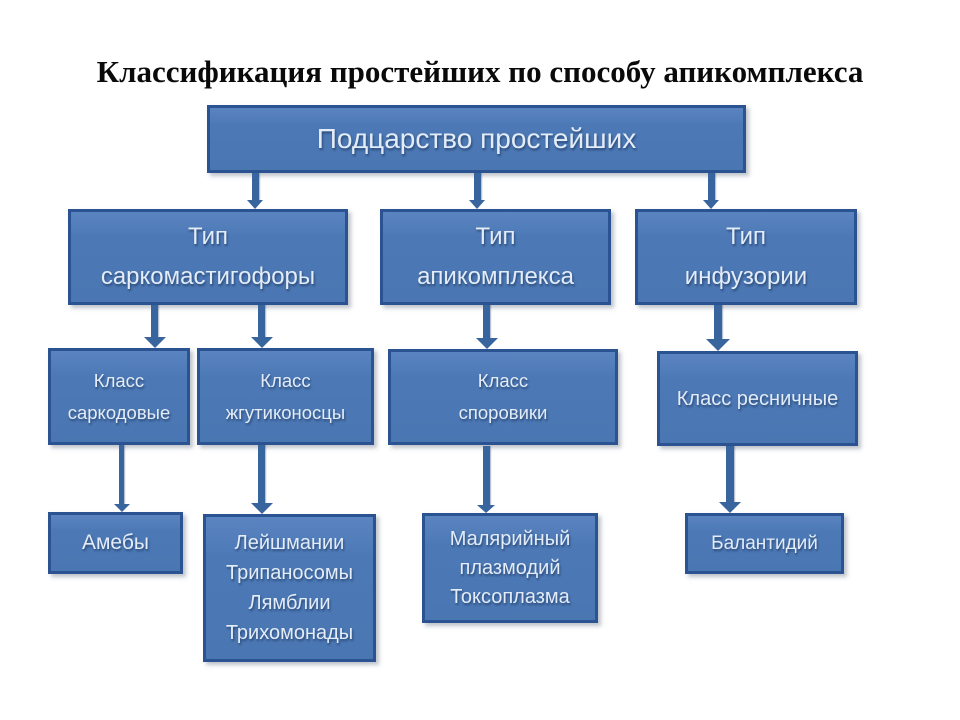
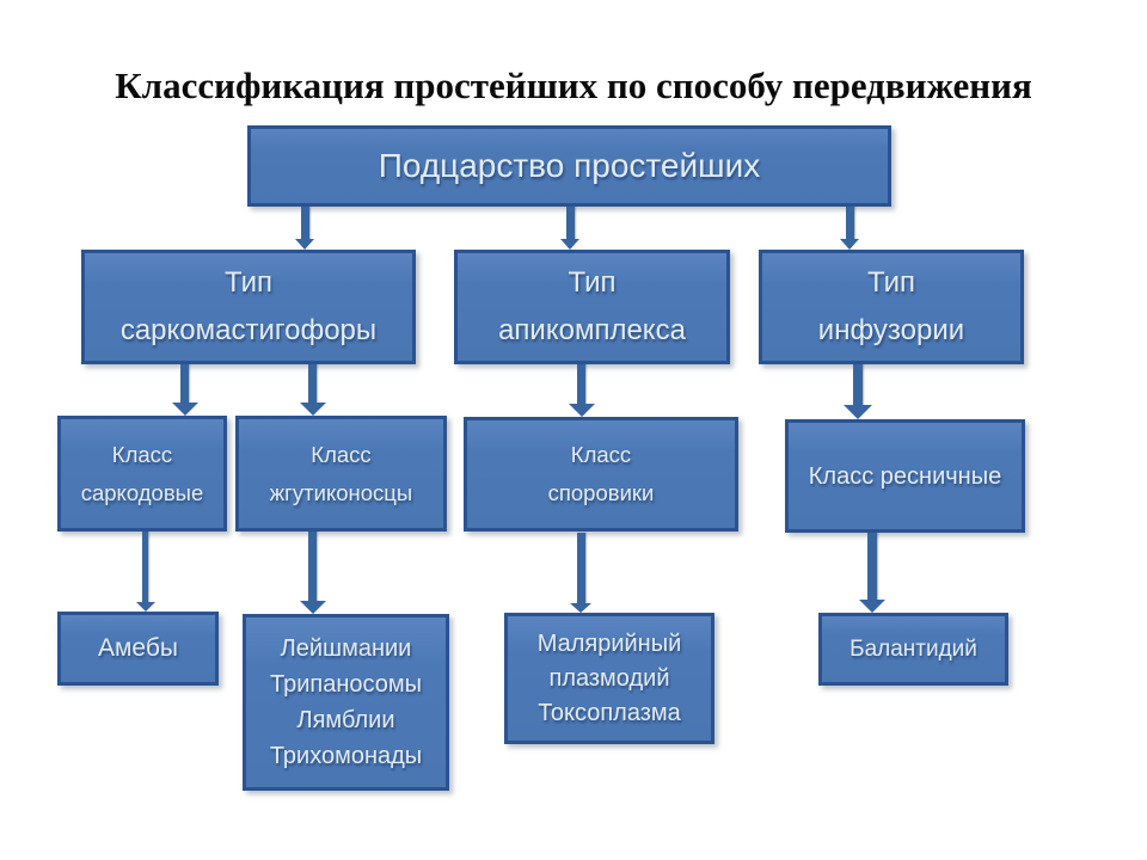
- Классификация простейших по способу апикомплекса
+ Классификация простейших по способу передвижения
  Подцарство простейших
  Тип
  саркомастигофоры
  Тип
  апикомплекса
  Тип
  инфузории
  Класс
  саркодовые
  Класс
  жгутиконосцы
  Класс
  споровики
  Класс ресничные
  Амебы
  Лейшмании
  Трипаносомы
  Лямблии
  Трихомонады
  Малярийный
  плазмодий
  Токсоплазма
  Балантидий
